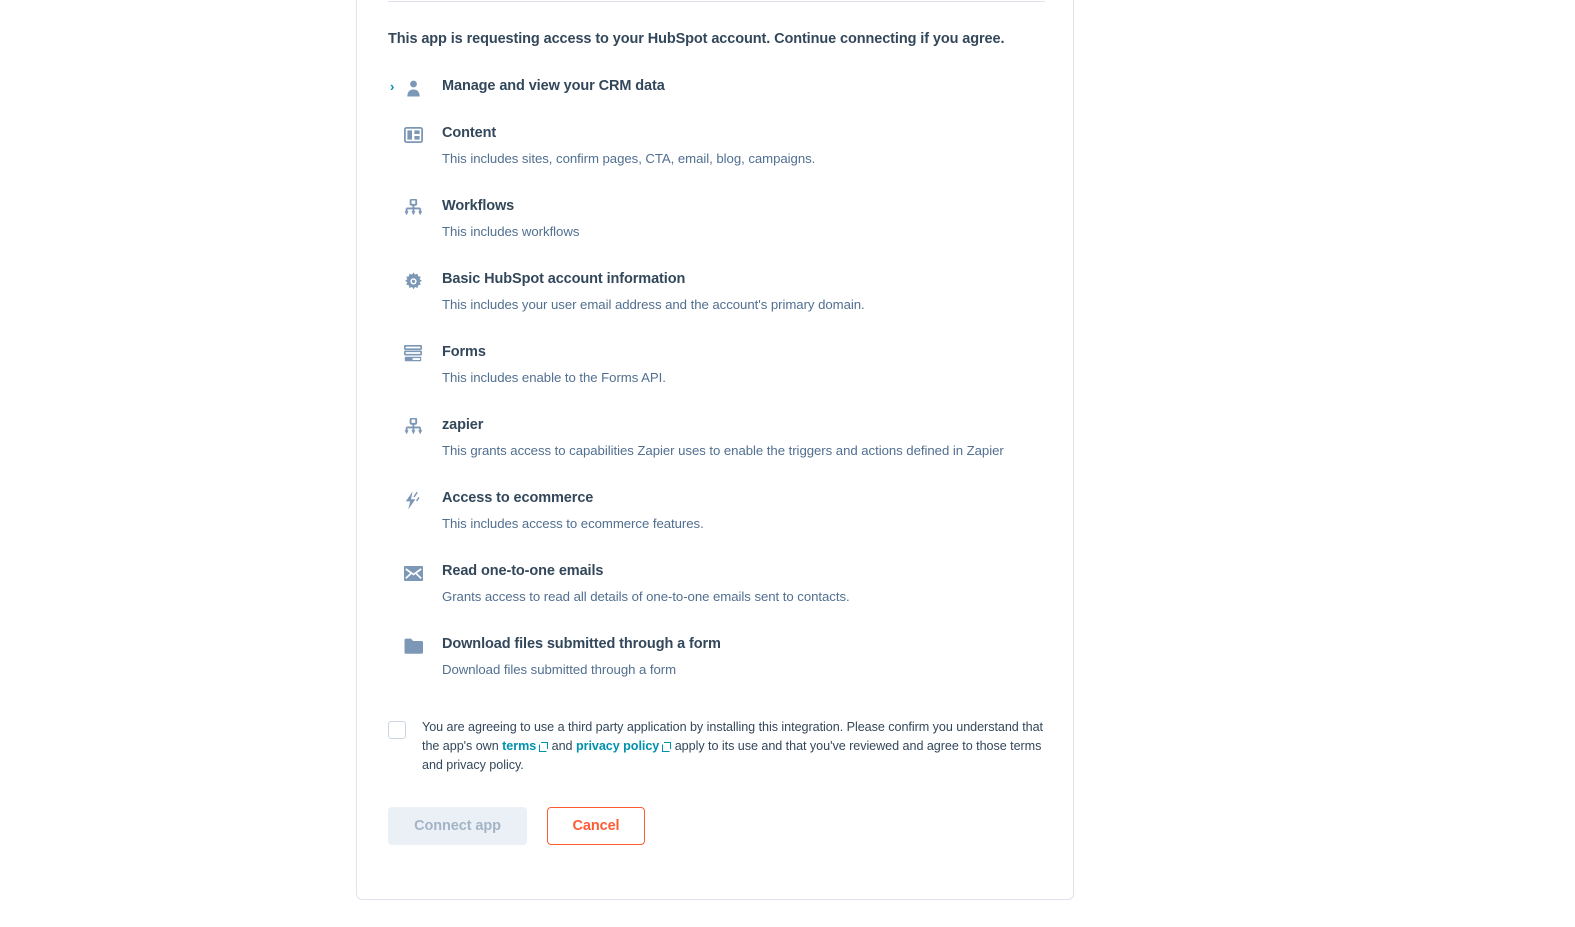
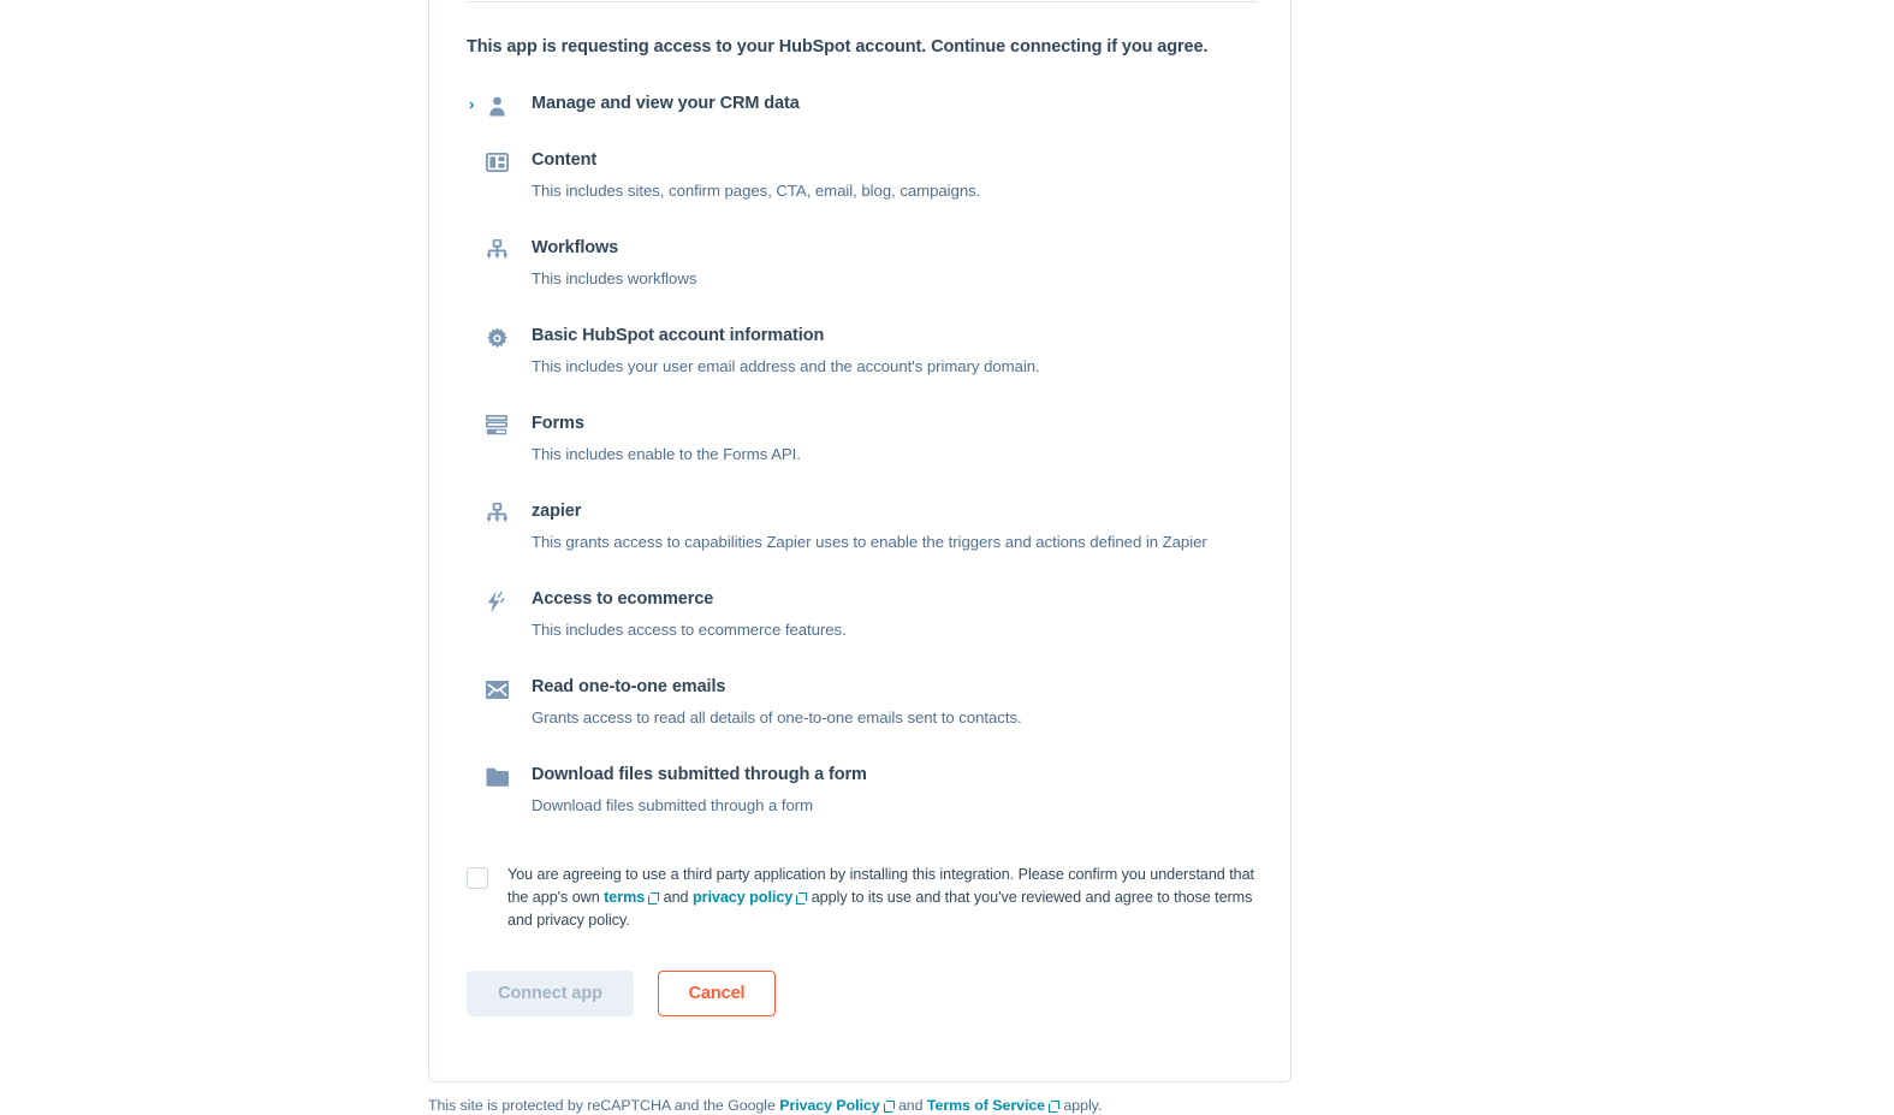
  This app is requesting access to your HubSpot account. Continue connecting if you agree.
  ›
  Manage and view your CRM data
  Content
  This includes sites, confirm pages, CTA, email, blog, campaigns.
  Workflows
  This includes workflows
  Basic HubSpot account information
  This includes your user email address and the account's primary domain.
  Forms
  This includes enable to the Forms API.
  zapier
  This grants access to capabilities Zapier uses to enable the triggers and actions defined in Zapier
  Access to ecommerce
  This includes access to ecommerce features.
  Read one-to-one emails
  Grants access to read all details of one-to-one emails sent to contacts.
  Download files submitted through a form
  Download files submitted through a form
  You are agreeing to use a third party application by installing this integration. Please confirm you understand that the app's own terms and privacy policy apply to its use and that you've reviewed and agree to those terms and privacy policy.
  Connect app
  Cancel
+ This site is protected by reCAPTCHA and the Google Privacy Policy and Terms of Service apply.
